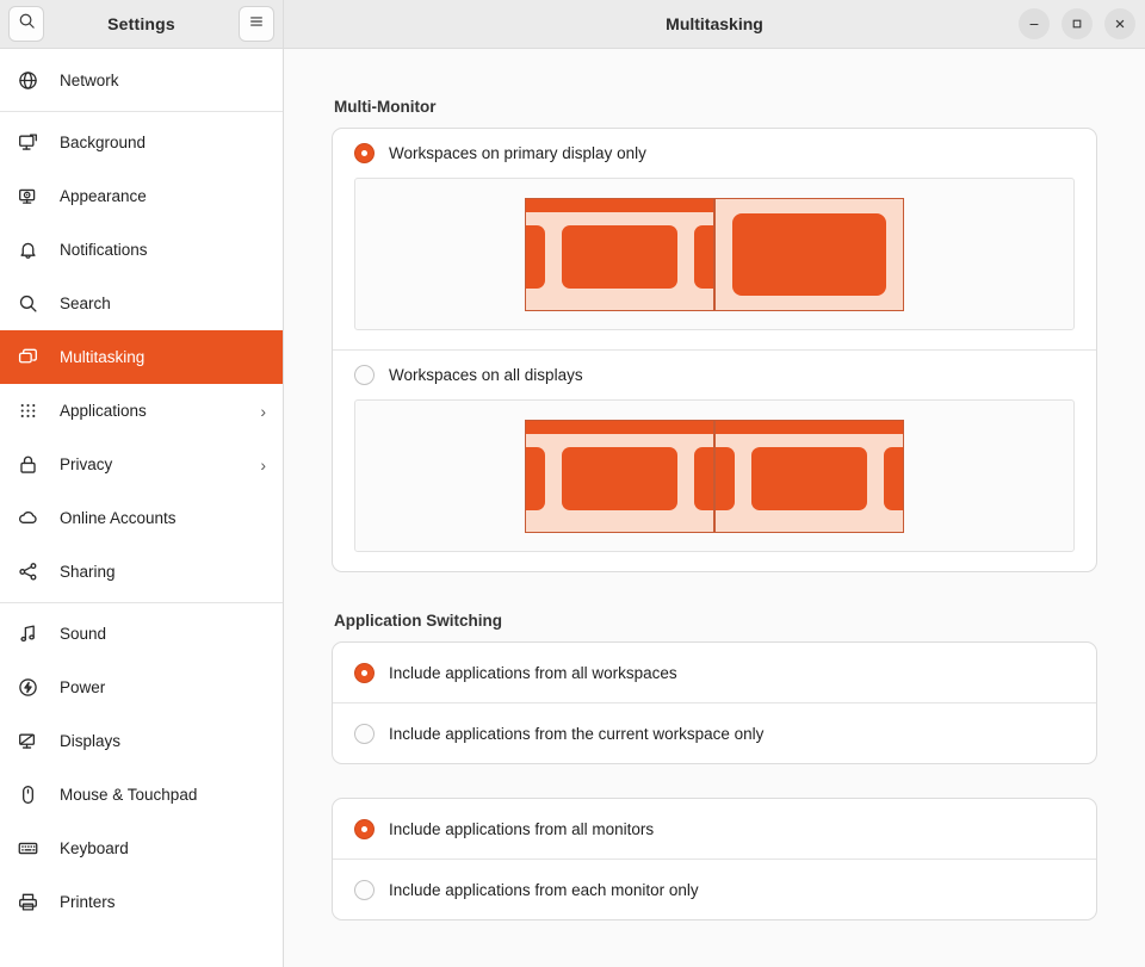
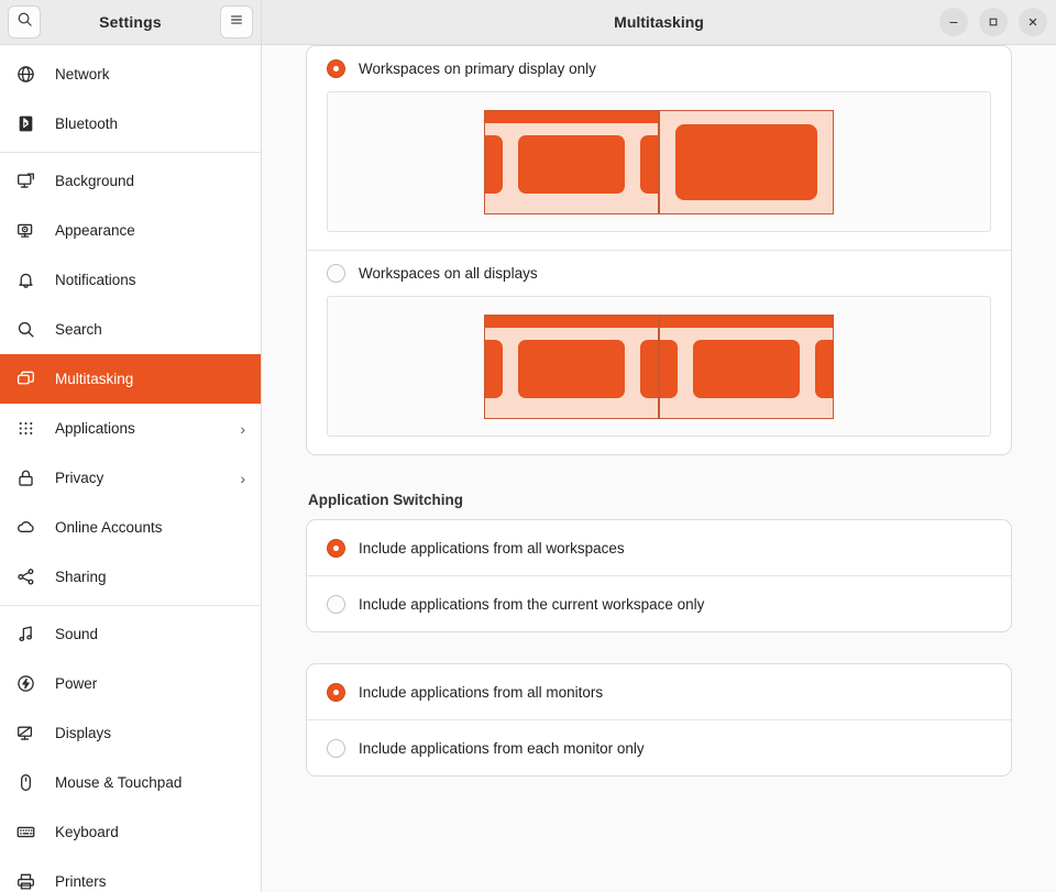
  Settings
  Network
+ Bluetooth
  Background
  Appearance
  Notifications
  Search
  Multitasking
  Applications
  ›
  Privacy
  ›
  Online Accounts
  Sharing
  Sound
  Power
  Displays
  Mouse & Touchpad
  Keyboard
  Printers
  Multitasking
- Multi-Monitor
  Workspaces on primary display only
  Workspaces on all displays
  Application Switching
  Include applications from all workspaces
  Include applications from the current workspace only
  Include applications from all monitors
  Include applications from each monitor only
